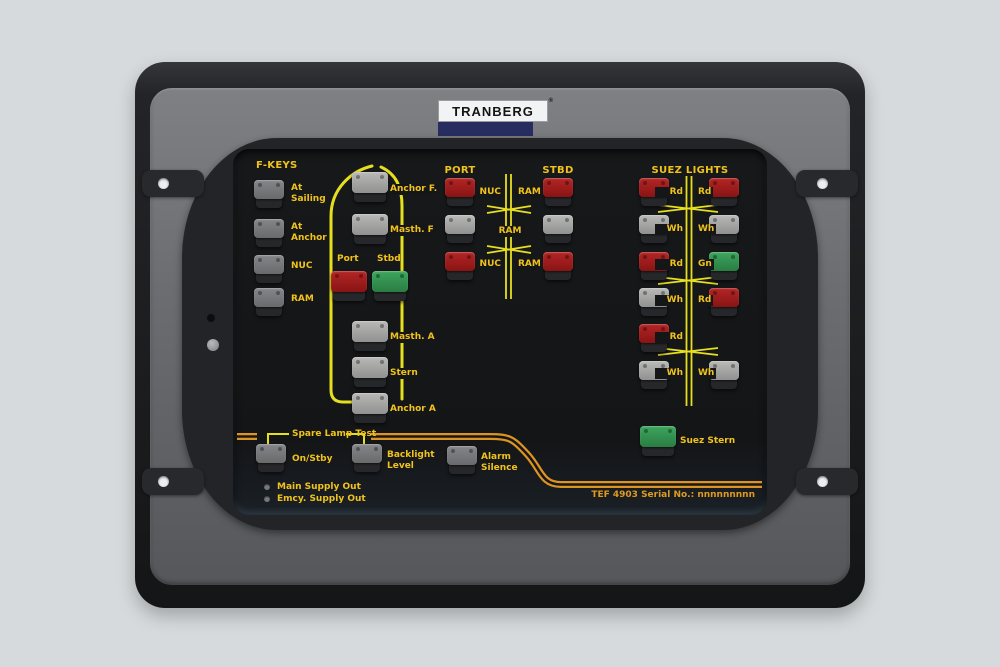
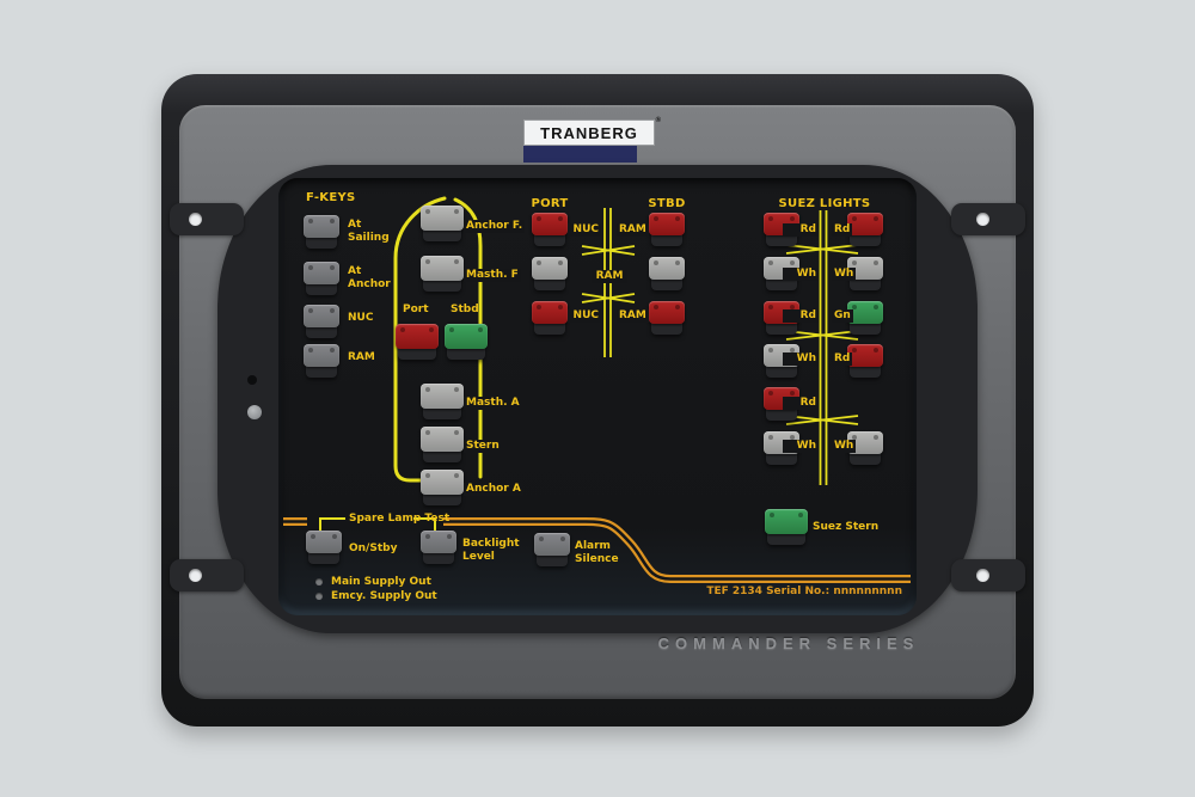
  TRANBERG
  F-KEYS
  At Sailing
  At Anchor
  NUC
  RAM
  Anchor F.
  Masth. F
  Port
  Stbd
  Masth. A
  Stern
  Anchor A
  PORT
  STBD
  NUC
  RAM
  RAM
  NUC
  RAM
  SUEZ LIGHTS
  Rd
  Rd
  Wh
  Wh
  Rd
  Gn
  Wh
  Rd
  Rd
  Wh
  Wh
  Suez Stern
  Spare Lamp Test
  On/Stby
  Backlight Level
  Alarm Silence
  Main Supply Out
  Emcy. Supply Out
- TEF 4903 Serial No.: nnnnnnnnn
+ TEF 2134 Serial No.: nnnnnnnnn
+ COMMANDER SERIES
